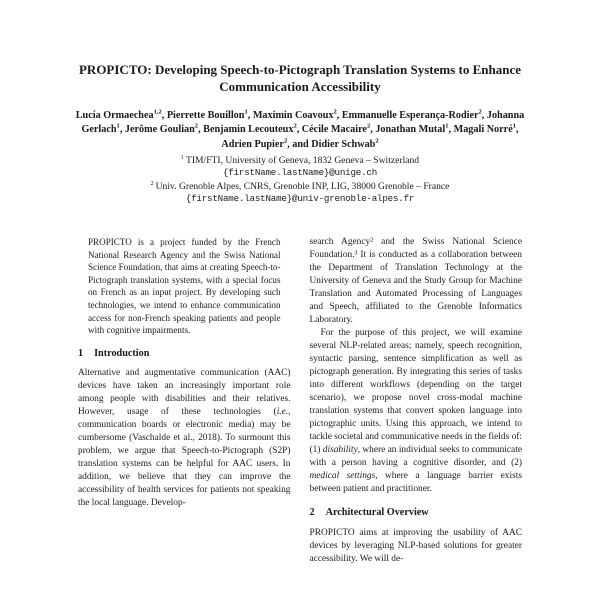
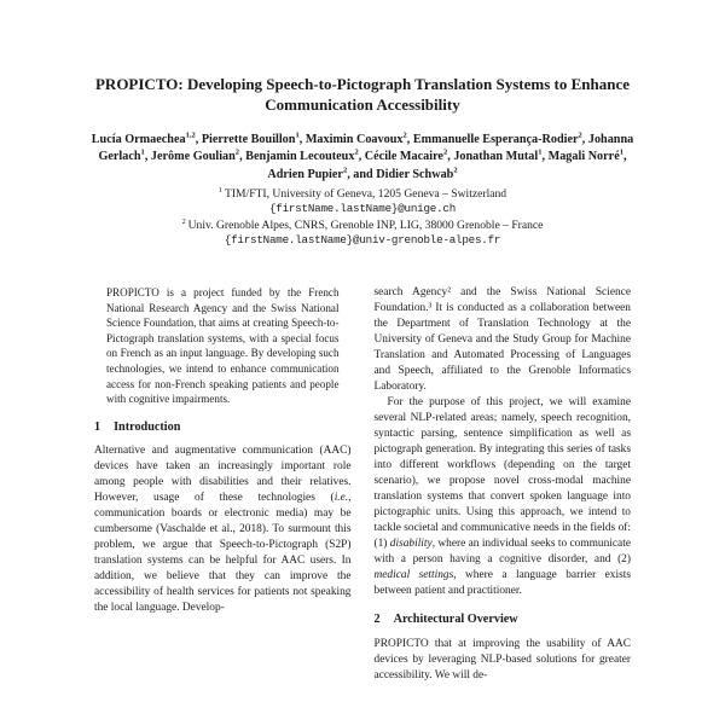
  PROPICTO: Developing Speech-to-Pictograph Translation Systems to Enhance Communication Accessibility
  Lucía Ormaechea , Pierrette Bouillon , Maximin Coavoux , Emmanuelle Esperança-Rodier , Johanna Gerlach , Jerôme Goulian , Benjamin Lecouteux , Cécile Macaire , Jonathan Mutal , Magali Norré , Adrien Pupier , and Didier Schwab
- TIM/FTI, University of Geneva, 1832 Geneva – Switzerland
+ TIM/FTI, University of Geneva, 1205 Geneva – Switzerland
  {firstName.lastName}@unige.ch
  Univ. Grenoble Alpes, CNRS, Grenoble INP, LIG, 38000 Grenoble – France
  {firstName.lastName}@univ-grenoble-alpes.fr
- PROPICTO is a project funded by the French National Research Agency and the Swiss National Science Foundation, that aims at creating Speech-to-Pictograph translation systems, with a special focus on French as an input project. By developing such technologies, we intend to enhance communication access for non-French speaking patients and people with cognitive impairments.
+ PROPICTO is a project funded by the French National Research Agency and the Swiss National Science Foundation, that aims at creating Speech-to-Pictograph translation systems, with a special focus on French as an input language. By developing such technologies, we intend to enhance communication access for non-French speaking patients and people with cognitive impairments.
  1 Introduction
  Alternative and augmentative communication (AAC) devices have taken an increasingly important role among people with disabilities and their relatives. However, usage of these technologies (i.e., communication boards or electronic media) may be cumbersome (Vaschalde et al., 2018). To surmount this problem, we argue that Speech-to-Pictograph (S2P) translation systems can be helpful for AAC users. In addition, we believe that they can improve the accessibility of health services for patients not speaking the local language. Develop-
  search Agency² and the Swiss National Science Foundation.³ It is conducted as a collaboration between the Department of Translation Technology at the University of Geneva and the Study Group for Machine Translation and Automated Processing of Languages and Speech, affiliated to the Grenoble Informatics Laboratory.
  For the purpose of this project, we will examine several NLP-related areas; namely, speech recognition, syntactic parsing, sentence simplification as well as pictograph generation. By integrating this series of tasks into different workflows (depending on the target scenario), we propose novel cross-modal machine translation systems that convert spoken language into pictographic units. Using this approach, we intend to tackle societal and communicative needs in the fields of: (1) disability, where an individual seeks to communicate with a person having a cognitive disorder, and (2) medical settings, where a language barrier exists between patient and practitioner.
  2 Architectural Overview
- PROPICTO aims at improving the usability of AAC devices by leveraging NLP-based solutions for greater accessibility. We will de-
+ PROPICTO that at improving the usability of AAC devices by leveraging NLP-based solutions for greater accessibility. We will de-
